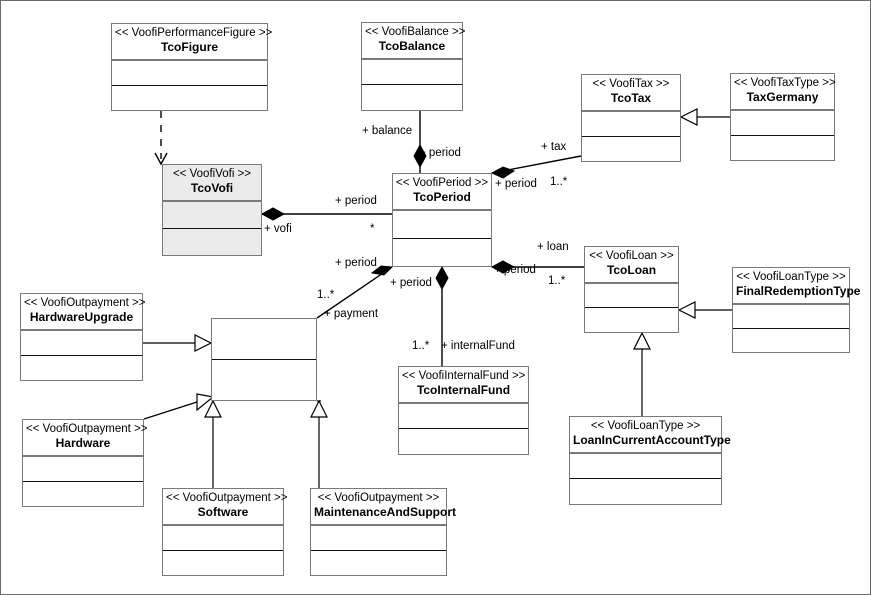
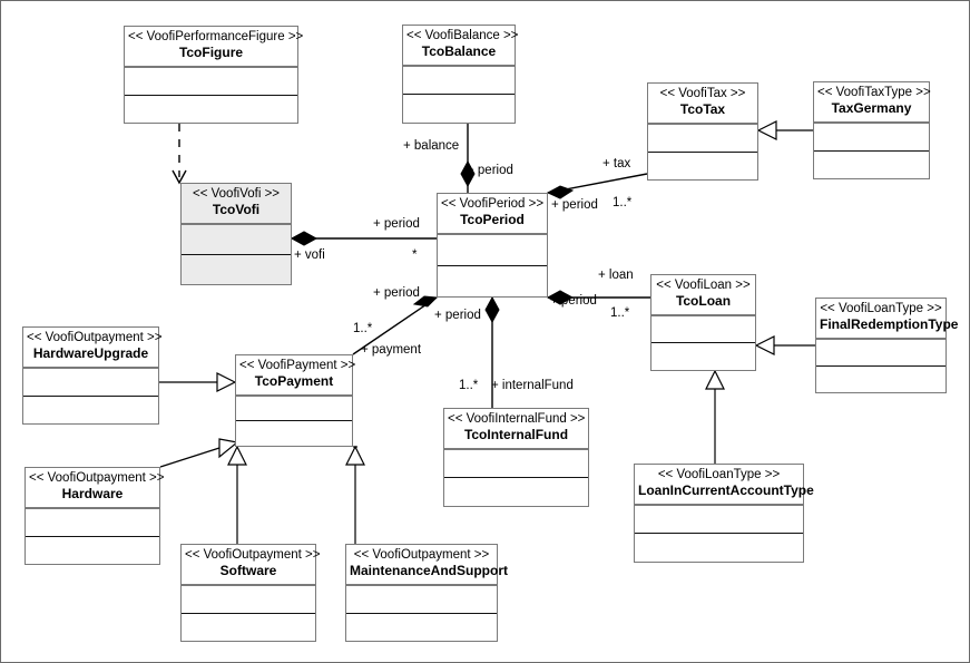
  << VoofiPerformanceFigure >>
  TcoFigure
  << VoofiBalance >>
  TcoBalance
  << VoofiTax >>
  TcoTax
  << VoofiTaxType >>
  TaxGermany
  << VoofiVofi >>
  TcoVofi
  << VoofiPeriod >>
  TcoPeriod
  << VoofiLoan >>
  TcoLoan
  << VoofiLoanType >>
  FinalRedemptionType
  << VoofiOutpayment >>
  HardwareUpgrade
+ << VoofiPayment >>
+ TcoPayment
  << VoofiInternalFund >>
  TcoInternalFund
  << VoofiLoanType >>
  LoanInCurrentAccountType
  << VoofiOutpayment >>
  Hardware
  << VoofiOutpayment >>
  Software
  << VoofiOutpayment >>
  MaintenanceAndSupport
  + balance
  + period
  + tax
  + period
  1..*
  + period
  + vofi
  *
  + loan
  + period
  + period
  1..*
  + period
  1..*
  + payment
  1..*
  + internalFund
